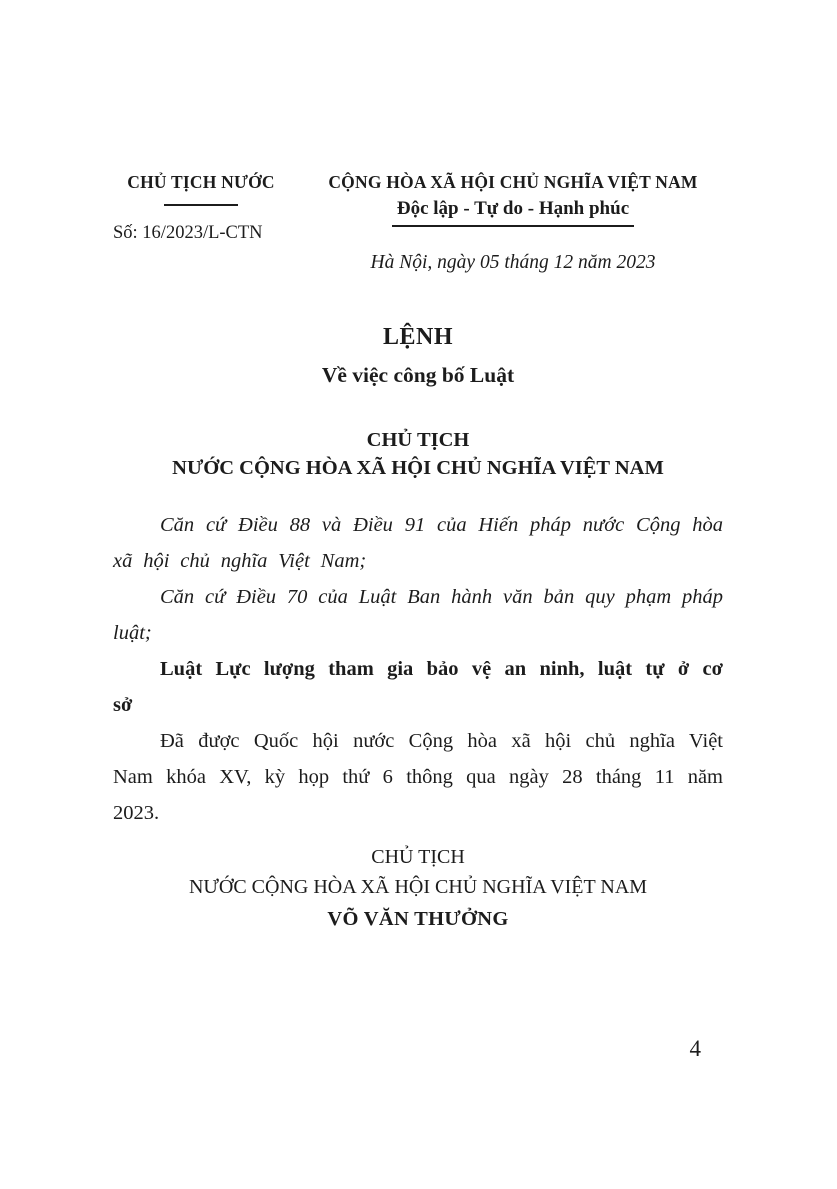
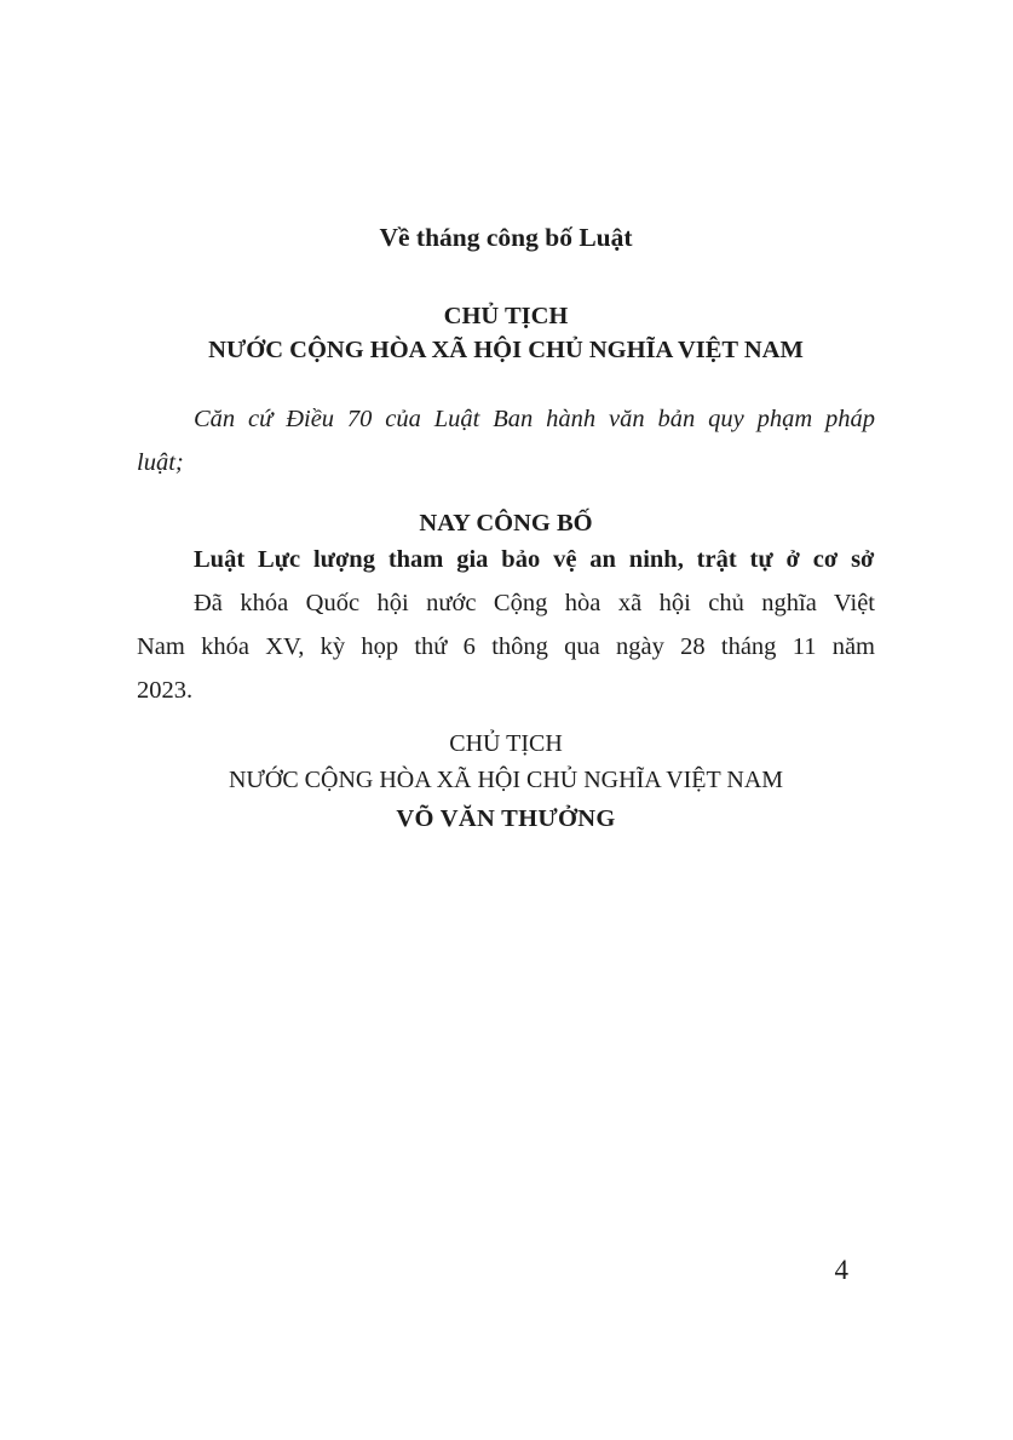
- CHỦ TỊCH NƯỚC
- Số: 16/2023/L-CTN
- CỘNG HÒA XÃ HỘI CHỦ NGHĨA VIỆT NAM
- Độc lập - Tự do - Hạnh phúc
- Hà Nội, ngày 05 tháng 12 năm 2023
- LỆNH
- Về việc công bố Luật
+ Về tháng công bố Luật
  CHỦ TỊCH
  NƯỚC CỘNG HÒA XÃ HỘI CHỦ NGHĨA VIỆT NAM
- Căn cứ Điều 88 và Điều 91 của Hiến pháp nước Cộng hòa xã hội chủ nghĩa Việt Nam;
  Căn cứ Điều 70 của Luật Ban hành văn bản quy phạm pháp luật;
+ NAY CÔNG BỐ
- Luật Lực lượng tham gia bảo vệ an ninh, luật tự ở cơ sở
+ Luật Lực lượng tham gia bảo vệ an ninh, trật tự ở cơ sở
- Đã được Quốc hội nước Cộng hòa xã hội chủ nghĩa Việt Nam khóa XV, kỳ họp thứ 6 thông qua ngày 28 tháng 11 năm 2023.
+ Đã khóa Quốc hội nước Cộng hòa xã hội chủ nghĩa Việt Nam khóa XV, kỳ họp thứ 6 thông qua ngày 28 tháng 11 năm 2023.
  CHỦ TỊCH
  NƯỚC CỘNG HÒA XÃ HỘI CHỦ NGHĨA VIỆT NAM
  VÕ VĂN THƯỞNG
  4
